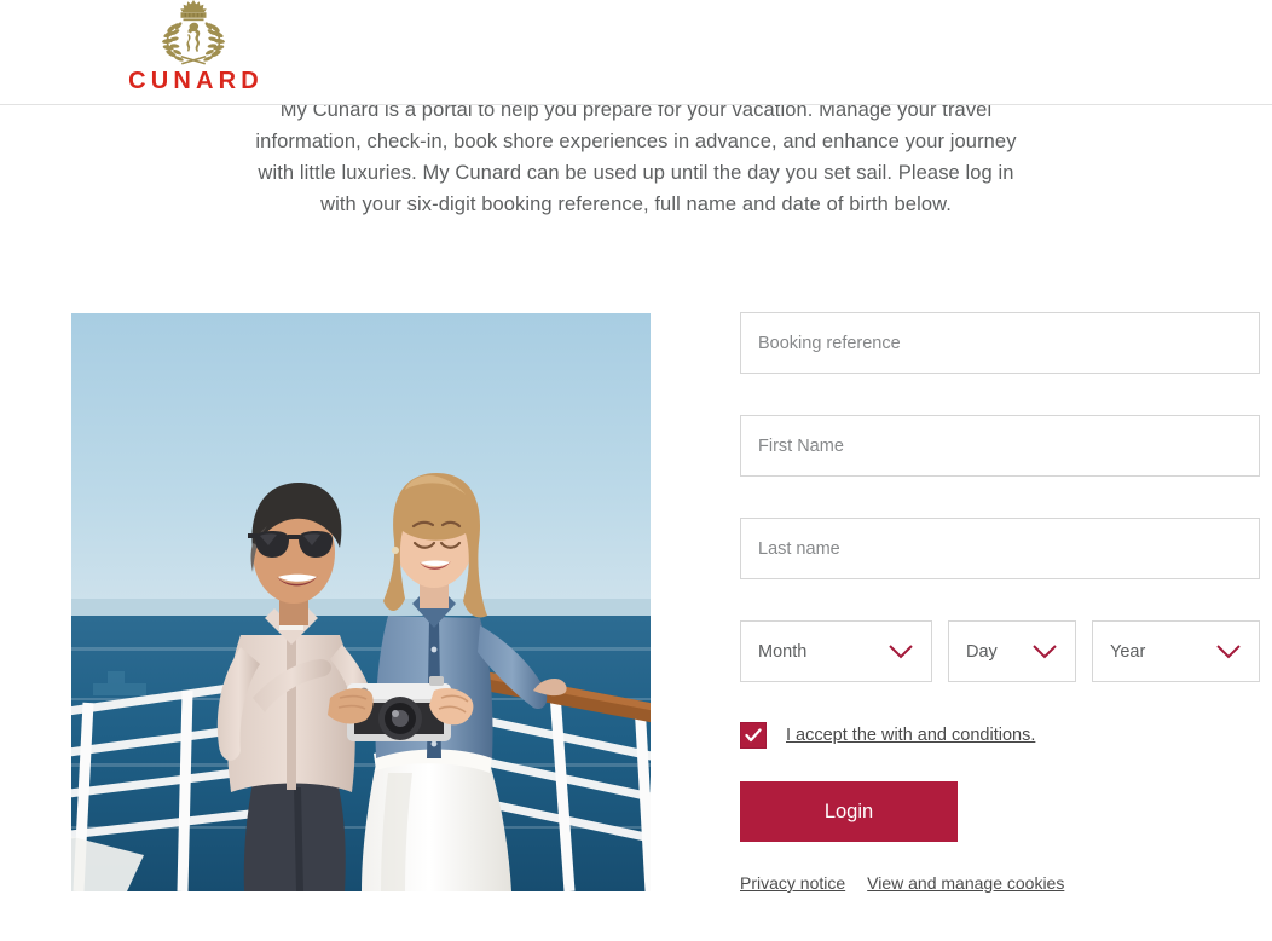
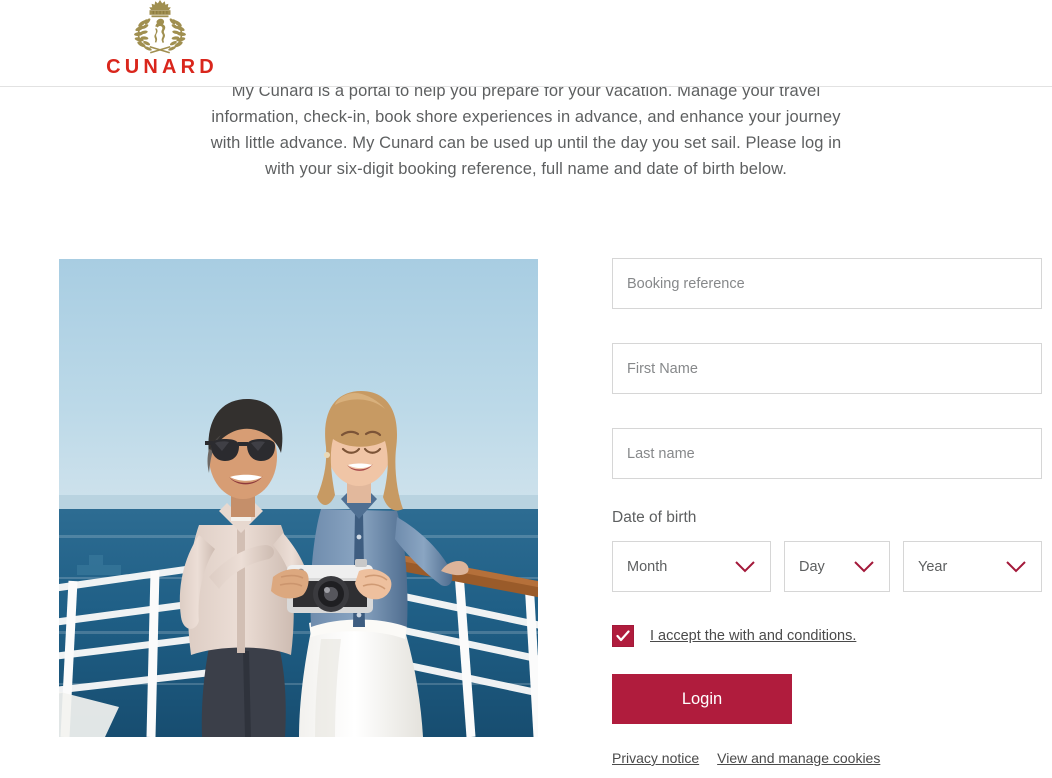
- My Cunard is a portal to help you prepare for your vacation. Manage your travel information, check-in, book shore experiences in advance, and enhance your journey with little luxuries. My Cunard can be used up until the day you set sail. Please log in with your six-digit booking reference, full name and date of birth below.
+ My Cunard is a portal to help you prepare for your vacation. Manage your travel information, check-in, book shore experiences in advance, and enhance your journey with little advance. My Cunard can be used up until the day you set sail. Please log in with your six-digit booking reference, full name and date of birth below.
  CUNARD
  Booking reference
  First Name
  Last name
+ Date of birth
  Month
  Day
  Year
  I accept the with and conditions.
  Login
  Privacy notice
  View and manage cookies
